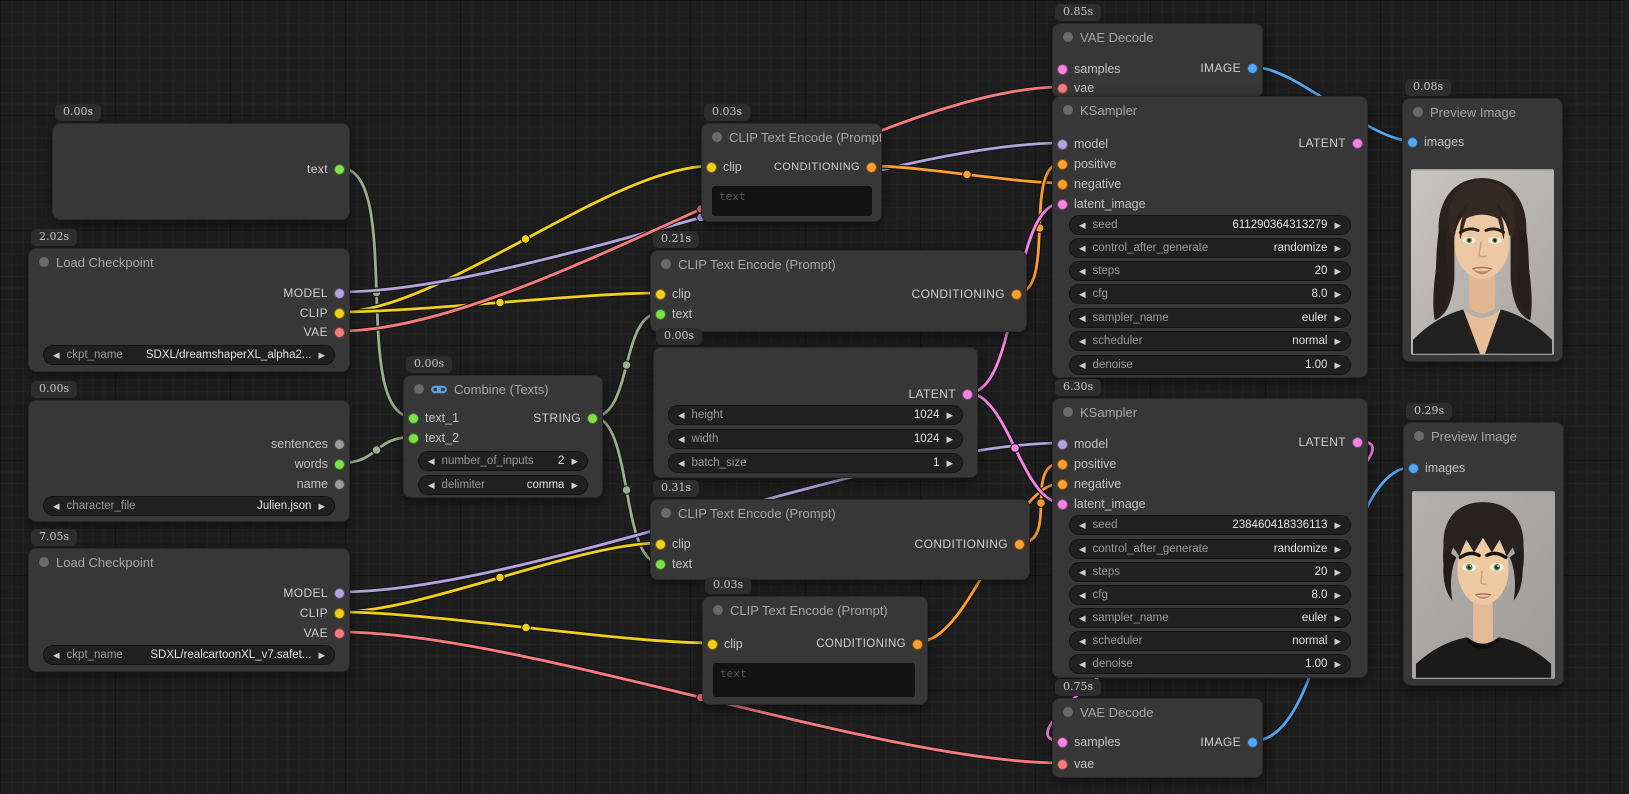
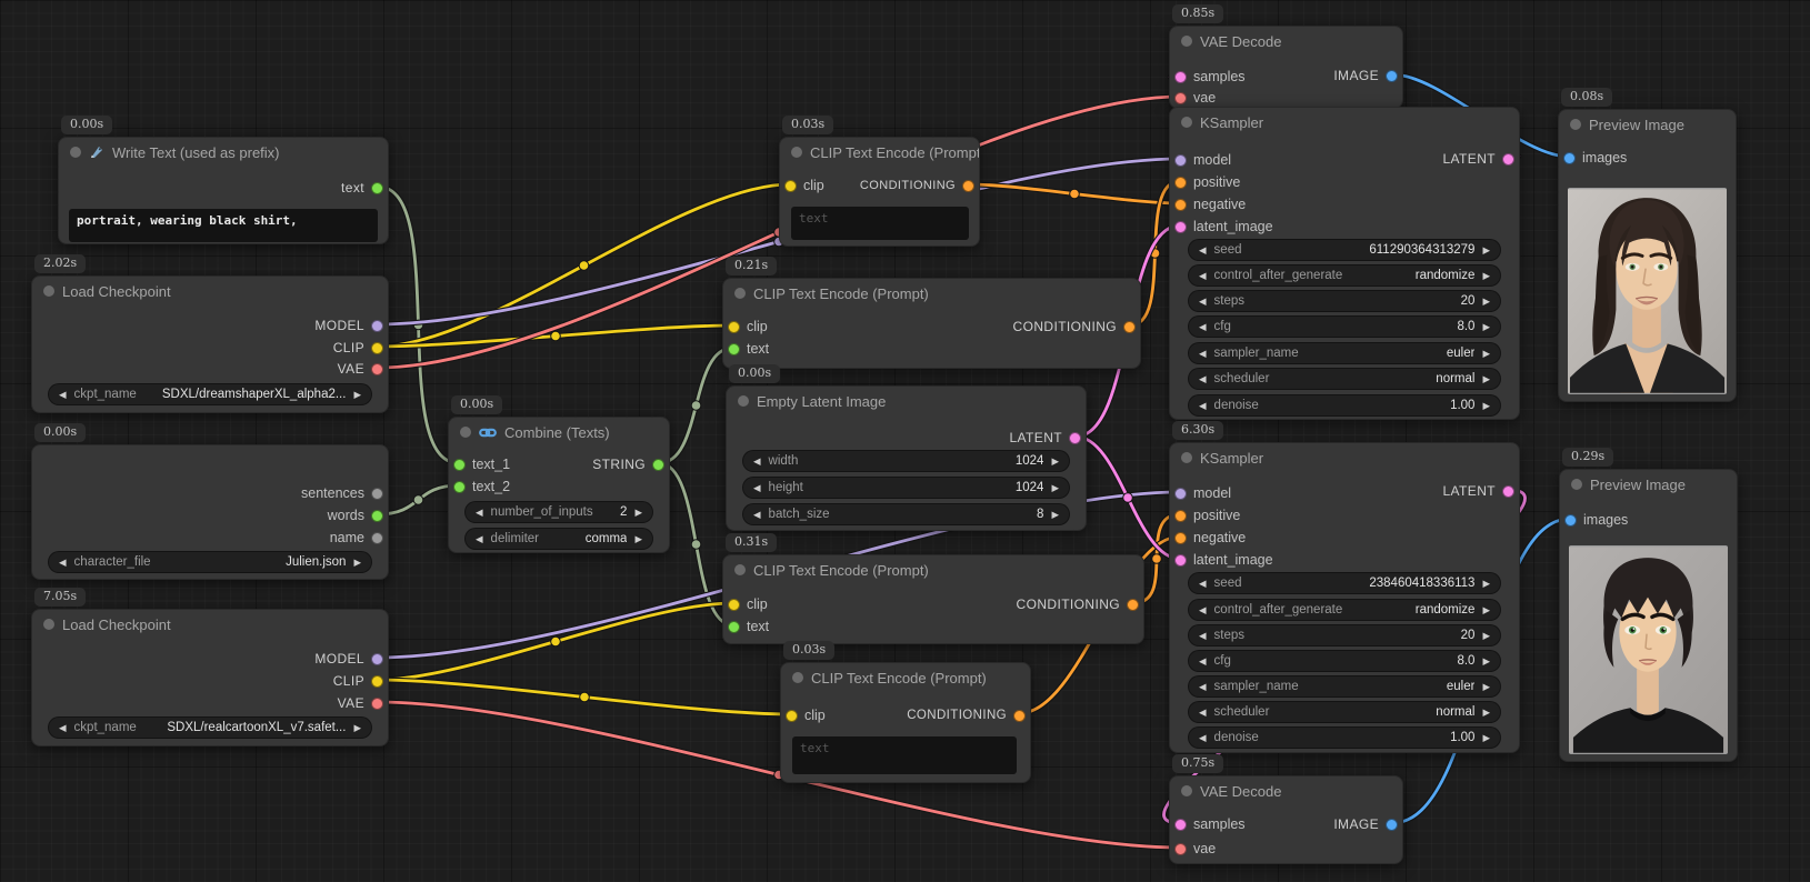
  0.00s
+ Write Text (used as prefix)
  text
+ portrait, wearing black shirt,
  2.02s
  Load Checkpoint
  MODEL
  CLIP
  VAE
  ◀
  ckpt_name
  SDXL/dreamshaperXL_alpha2...
  ▶
  0.00s
  sentences
  words
  name
  ◀
  character_file
  Julien.json
  ▶
  7.05s
  Load Checkpoint
  MODEL
  CLIP
  VAE
  ◀
  ckpt_name
  SDXL/realcartoonXL_v7.safet...
  ▶
  0.00s
  Combine (Texts)
  text_1
  text_2
  STRING
  ◀
  number_of_inputs
  2
  ▶
  ◀
  delimiter
  comma
  ▶
  0.03s
  CLIP Text Encode (Prompt
  clip
  CONDITIONING
  text
  0.21s
  CLIP Text Encode (Prompt)
  clip
  text
  CONDITIONING
  0.00s
+ Empty Latent Image
  LATENT
  ◀
- height
+ width
  1024
  ▶
  ◀
- width
+ height
  1024
  ▶
  ◀
  batch_size
- 1
+ 8
  ▶
  0.31s
  CLIP Text Encode (Prompt)
  clip
  text
  CONDITIONING
  0.03s
  CLIP Text Encode (Prompt)
  clip
  CONDITIONING
  text
  0.85s
  VAE Decode
  samples
  vae
  IMAGE
  KSampler
  model
  positive
  negative
  latent_image
  LATENT
  ◀
  seed
  611290364313279
  ▶
  ◀
  control_after_generate
  randomize
  ▶
  ◀
  steps
  20
  ▶
  ◀
  cfg
  8.0
  ▶
  ◀
  sampler_name
  euler
  ▶
  ◀
  scheduler
  normal
  ▶
  ◀
  denoise
  1.00
  ▶
  6.30s
  KSampler
  model
  positive
  negative
  latent_image
  LATENT
  ◀
  seed
  238460418336113
  ▶
  ◀
  control_after_generate
  randomize
  ▶
  ◀
  steps
  20
  ▶
  ◀
  cfg
  8.0
  ▶
  ◀
  sampler_name
  euler
  ▶
  ◀
  scheduler
  normal
  ▶
  ◀
  denoise
  1.00
  ▶
  0.75s
  VAE Decode
  samples
  vae
  IMAGE
  0.08s
  Preview Image
  images
  0.29s
  Preview Image
  images
